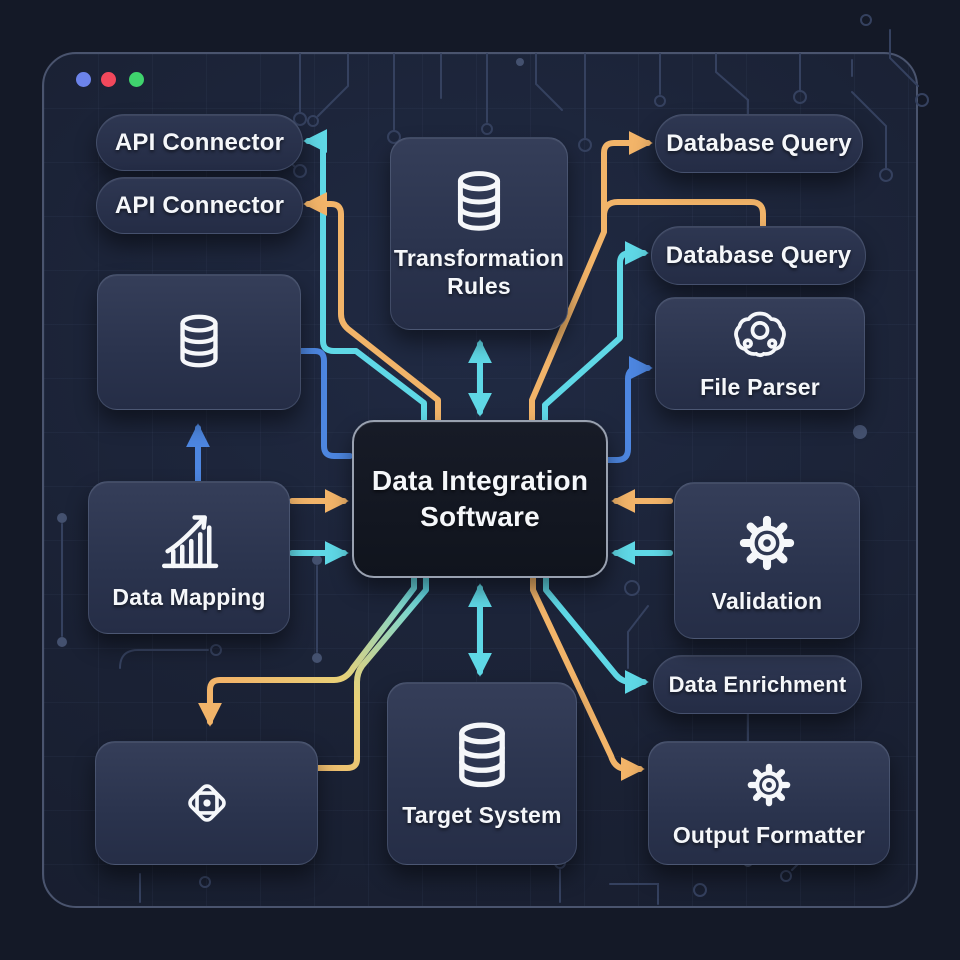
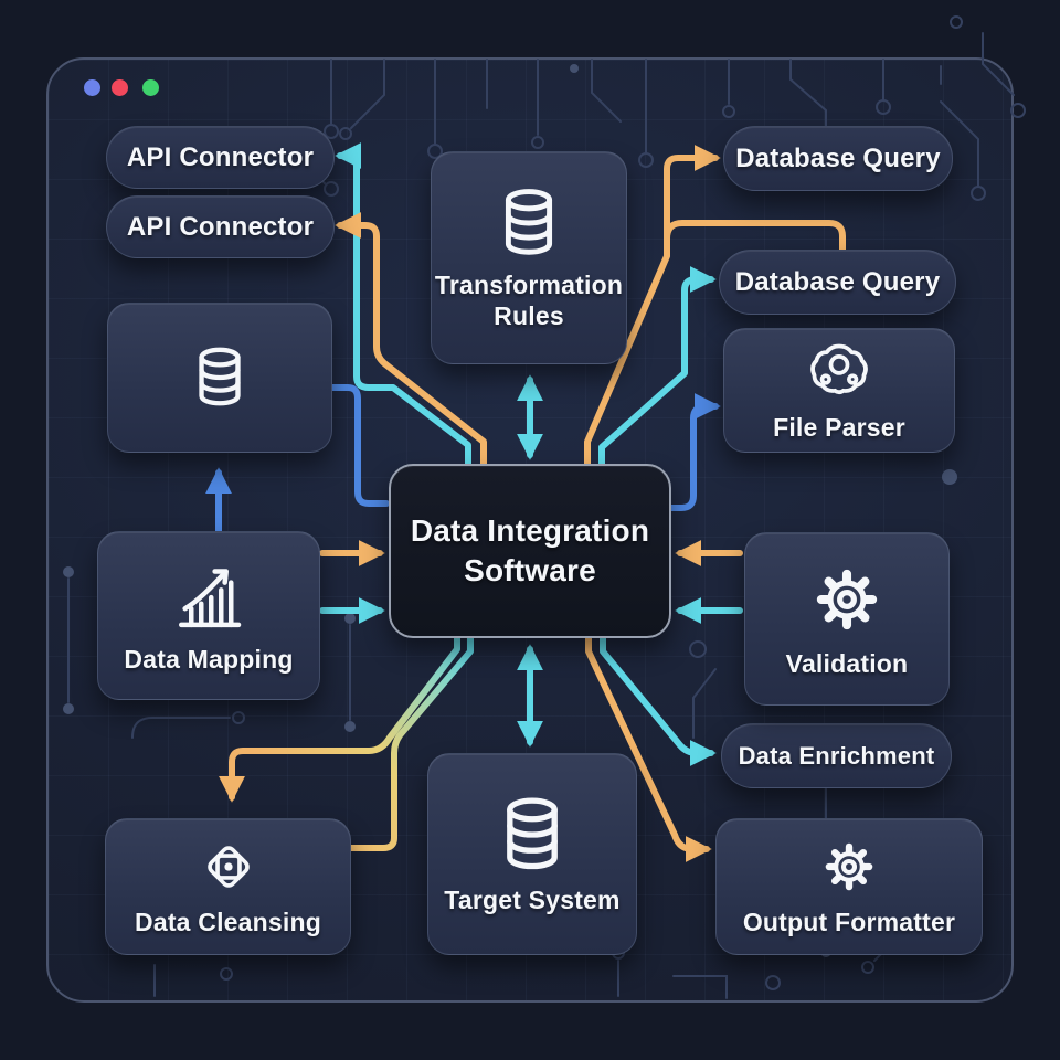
  API Connector
  API Connector
  Database Query
  Database Query
  Data Enrichment
  Transformation Rules
  Data Mapping
  File Parser
  Validation
+ Data Cleansing
  Target System
  Output Formatter
  Data Integration Software
